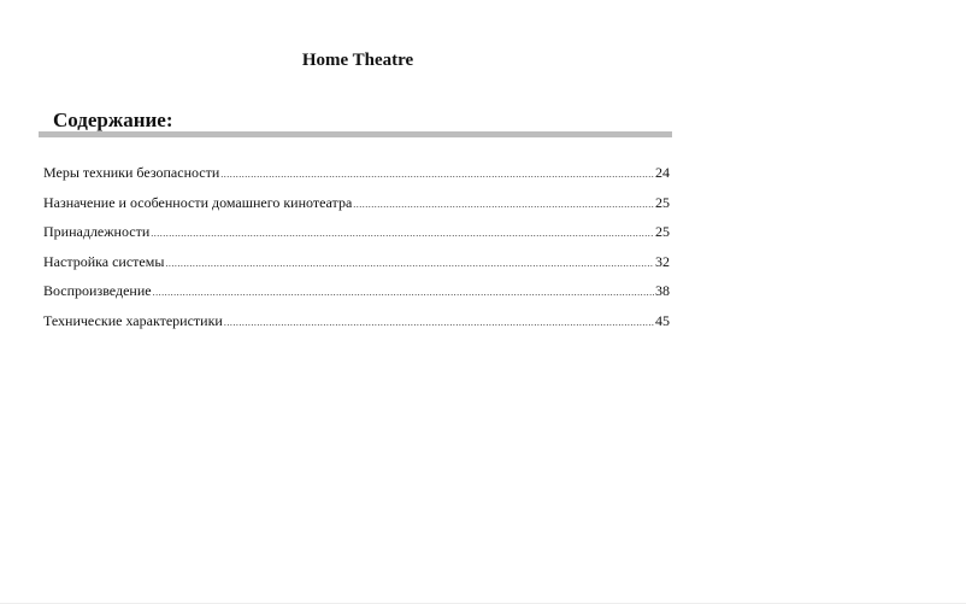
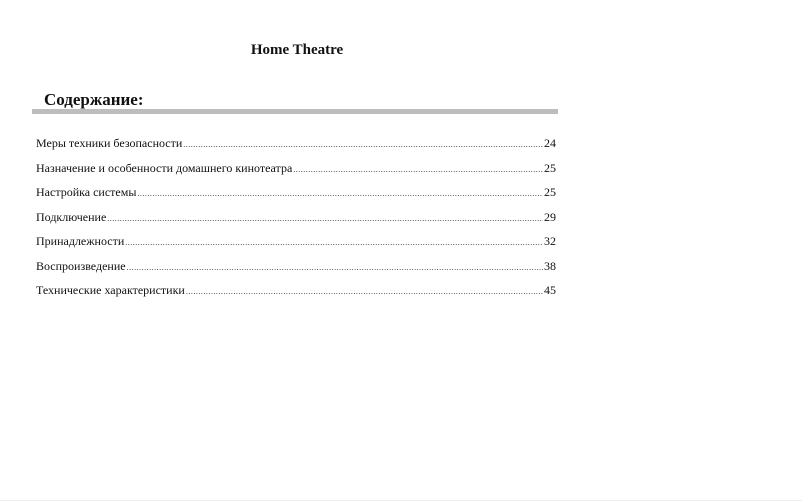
  Home Theatre
  Содержание:
  Меры техники безопасности
  24
  Назначение и особенности домашнего кинотеатра
  25
- Принадлежности
+ Настройка системы
  25
+ Подключение
+ 29
- Настройка системы
+ Принадлежности
  32
  Воспроизведение
  38
  Технические характеристики
  45
